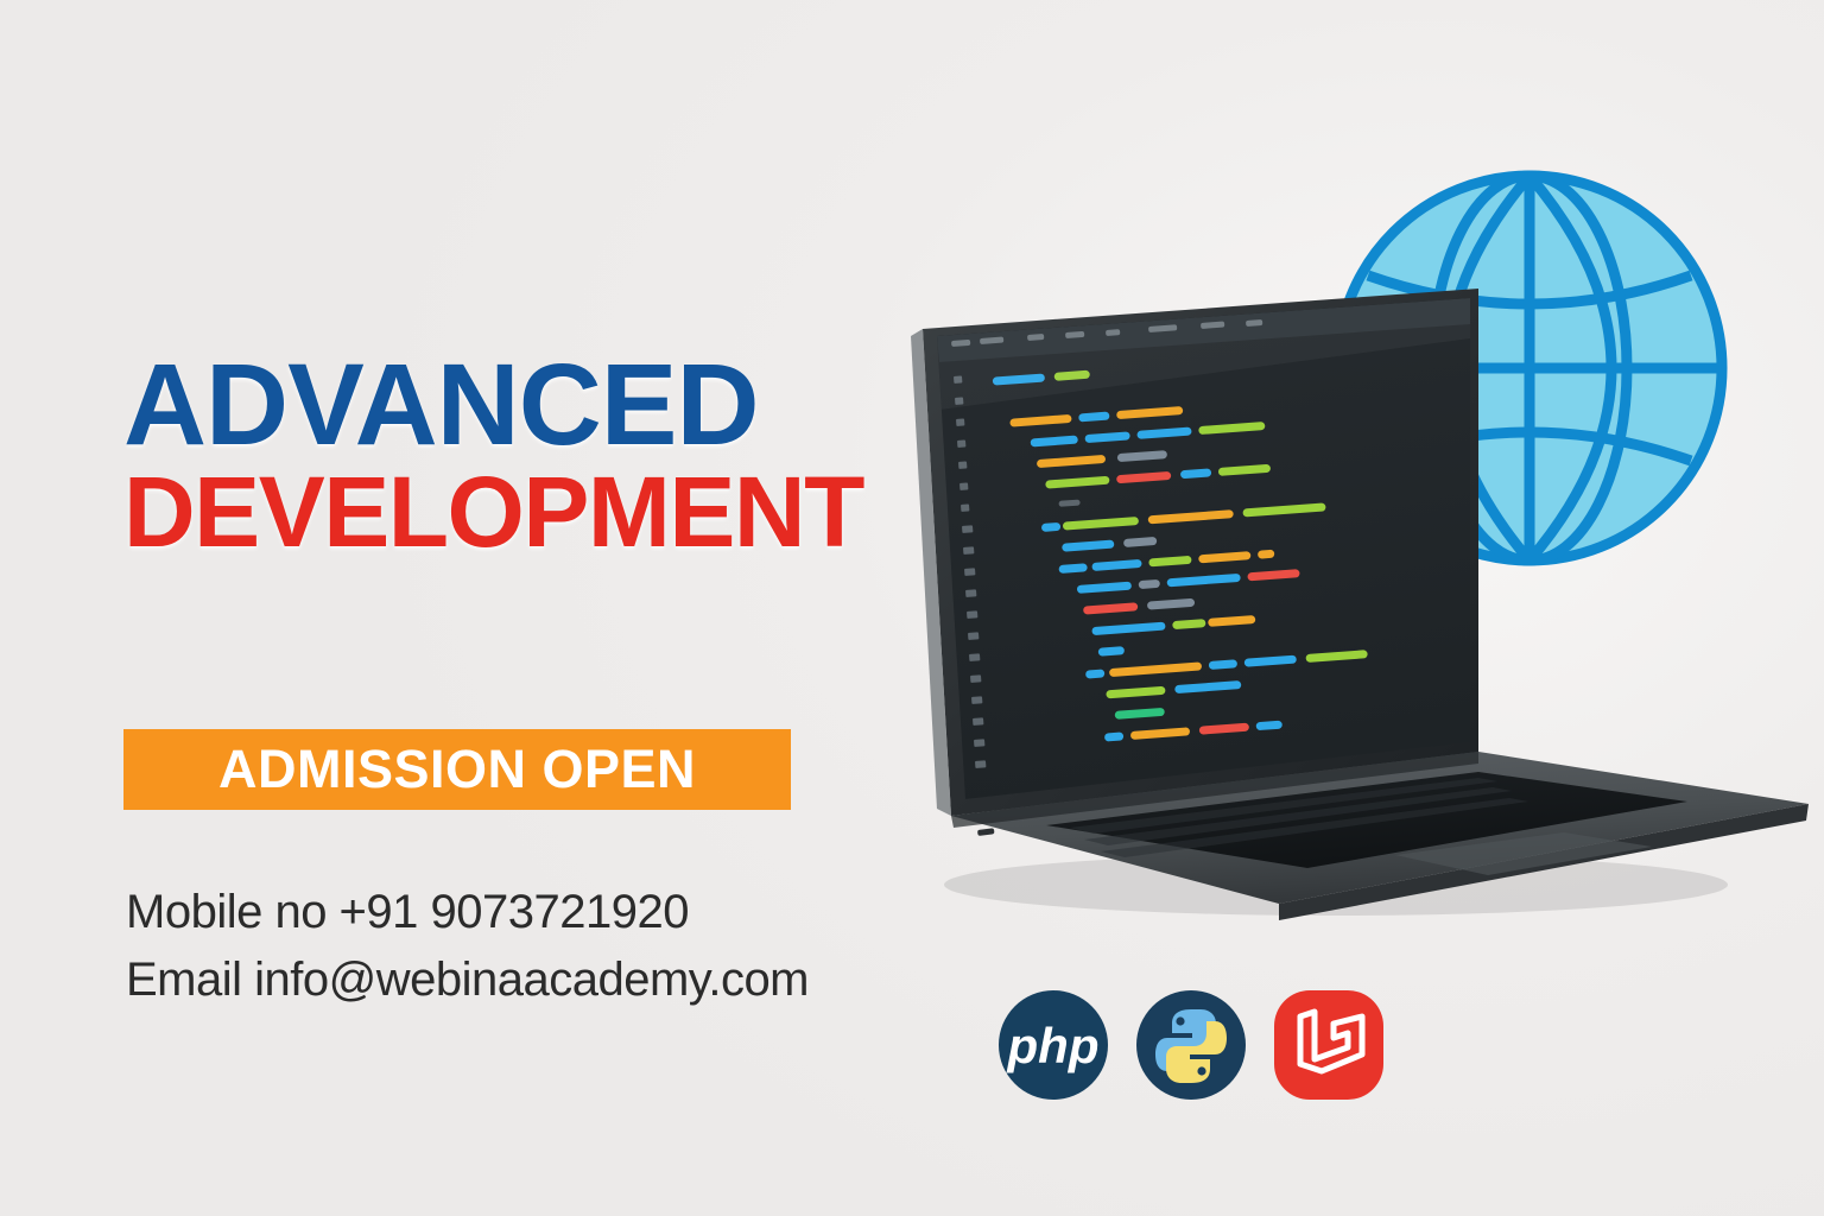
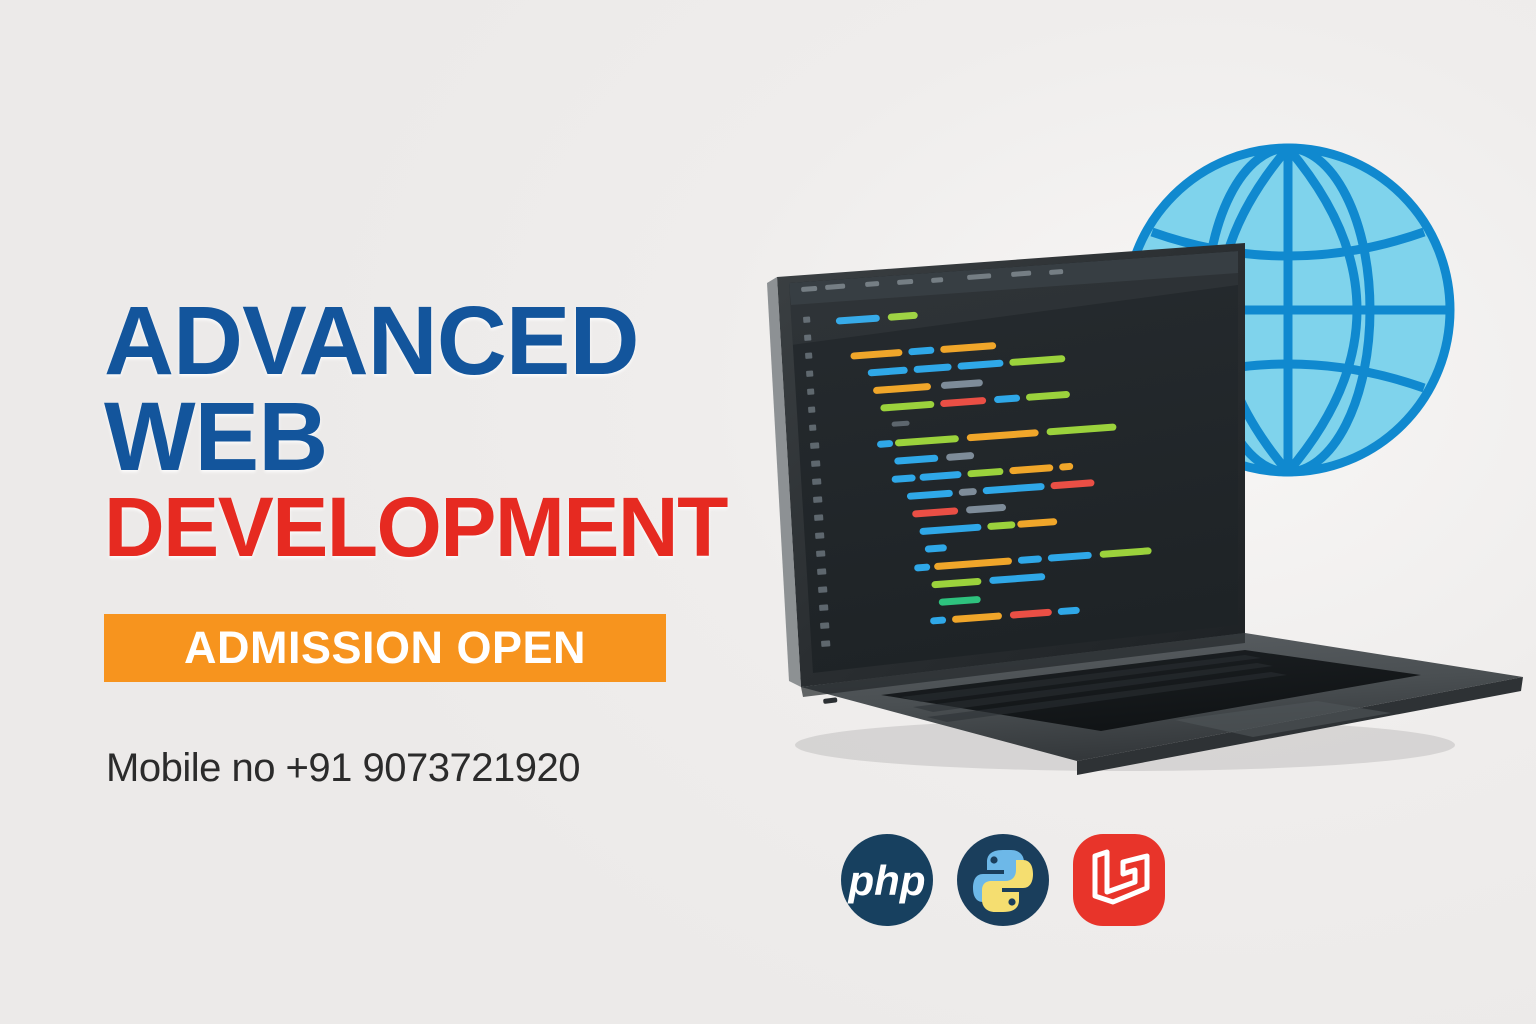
  ADVANCED
+ WEB
  DEVELOPMENT
  ADMISSION OPEN
  Mobile no +91 9073721920
- Email info@webinaacademy.com
  php
